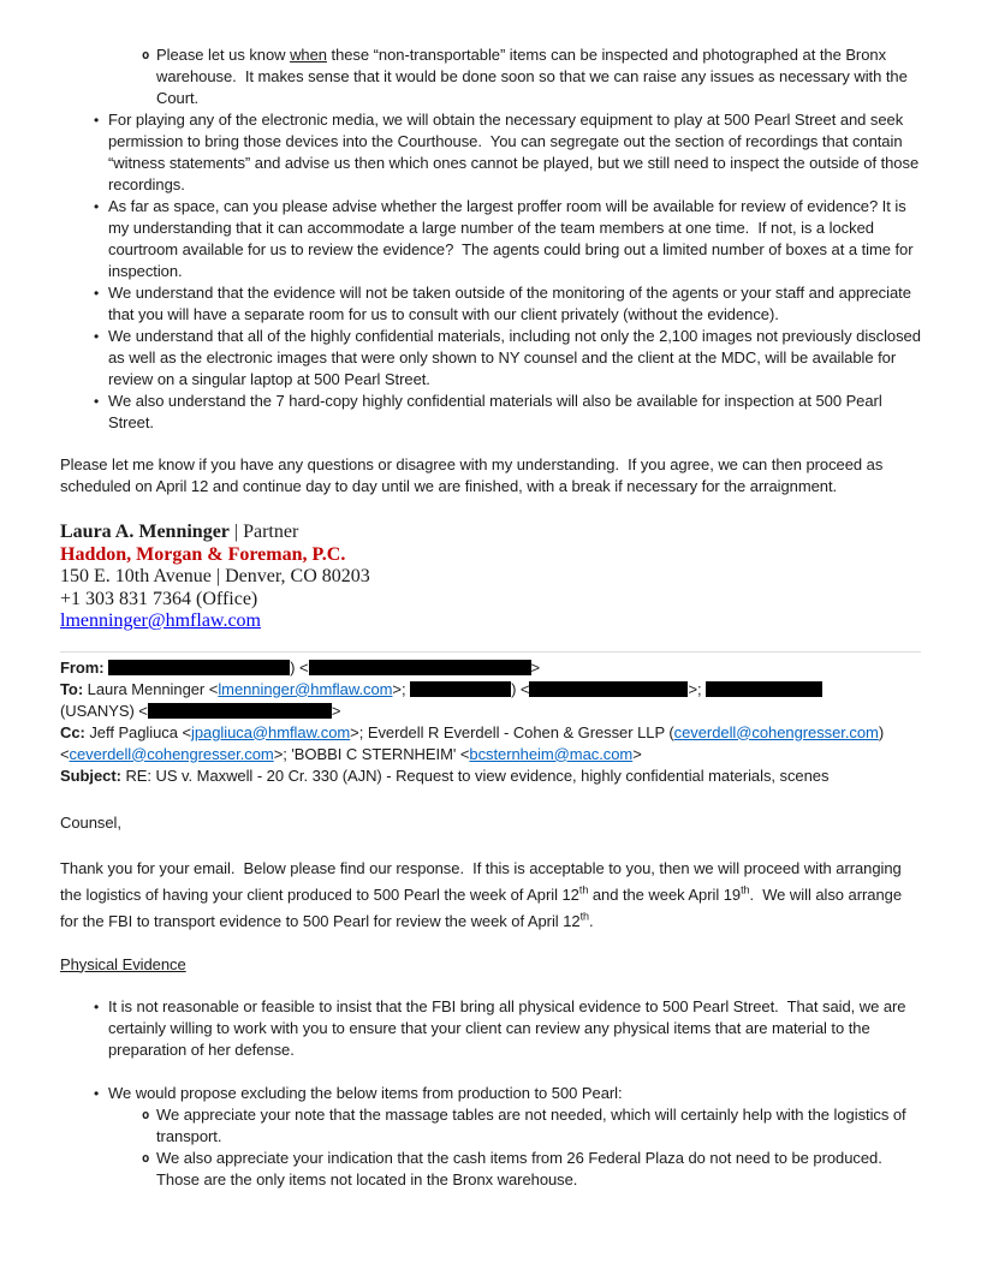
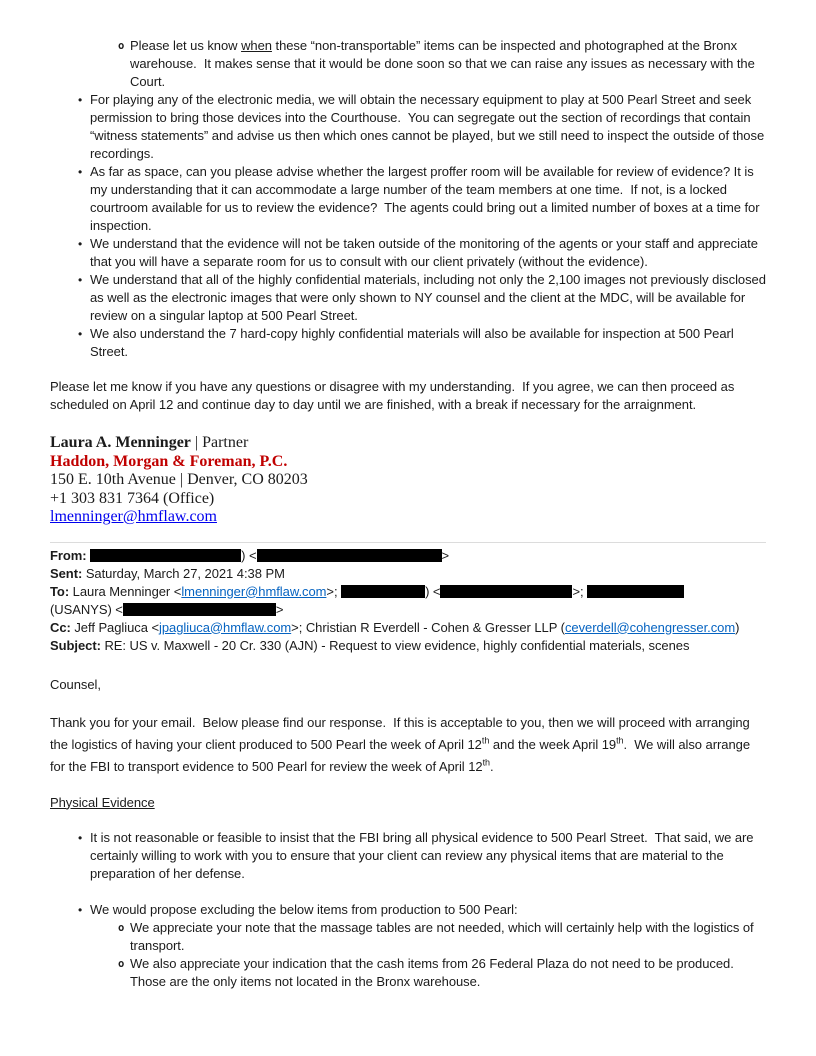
  o
  Please let us know when these “non-transportable” items can be inspected and photographed at the Bronx warehouse. It makes sense that it would be done soon so that we can raise any issues as necessary with the Court.
  •
  For playing any of the electronic media, we will obtain the necessary equipment to play at 500 Pearl Street and seek permission to bring those devices into the Courthouse. You can segregate out the section of recordings that contain “witness statements” and advise us then which ones cannot be played, but we still need to inspect the outside of those recordings.
  •
  As far as space, can you please advise whether the largest proffer room will be available for review of evidence? It is my understanding that it can accommodate a large number of the team members at one time. If not, is a locked courtroom available for us to review the evidence? The agents could bring out a limited number of boxes at a time for inspection.
  •
  We understand that the evidence will not be taken outside of the monitoring of the agents or your staff and appreciate that you will have a separate room for us to consult with our client privately (without the evidence).
  •
  We understand that all of the highly confidential materials, including not only the 2,100 images not previously disclosed as well as the electronic images that were only shown to NY counsel and the client at the MDC, will be available for review on a singular laptop at 500 Pearl Street.
  •
  We also understand the 7 hard-copy highly confidential materials will also be available for inspection at 500 Pearl Street.
  Please let me know if you have any questions or disagree with my understanding. If you agree, we can then proceed as scheduled on April 12 and continue day to day until we are finished, with a break if necessary for the arraignment.
  Laura A. Menninger | Partner
  Haddon, Morgan & Foreman, P.C.
  150 E. 10th Avenue | Denver, CO 80203
  +1 303 831 7364 (Office)
  lmenninger@hmflaw.com
  From: ) < >
+ Sent: Saturday, March 27, 2021 4:38 PM
  To: Laura Menninger <lmenninger@hmflaw.com>; ) < >;
  (USANYS) < >
- Cc: Jeff Pagliuca <jpagliuca@hmflaw.com>; Everdell R Everdell - Cohen & Gresser LLP (ceverdell@cohengresser.com)
+ Cc: Jeff Pagliuca <jpagliuca@hmflaw.com>; Christian R Everdell - Cohen & Gresser LLP (ceverdell@cohengresser.com)
- <ceverdell@cohengresser.com>; 'BOBBI C STERNHEIM' <bcsternheim@mac.com>
  Subject: RE: US v. Maxwell - 20 Cr. 330 (AJN) - Request to view evidence, highly confidential materials, scenes
  Counsel,
  Thank you for your email. Below please find our response. If this is acceptable to you, then we will proceed with arranging the logistics of having your client produced to 500 Pearl the week of April 12th and the week April 19th. We will also arrange for the FBI to transport evidence to 500 Pearl for review the week of April 12th.
  Physical Evidence
  •
  It is not reasonable or feasible to insist that the FBI bring all physical evidence to 500 Pearl Street. That said, we are certainly willing to work with you to ensure that your client can review any physical items that are material to the preparation of her defense.
  •
  We would propose excluding the below items from production to 500 Pearl:
  o
  We appreciate your note that the massage tables are not needed, which will certainly help with the logistics of transport.
  o
  We also appreciate your indication that the cash items from 26 Federal Plaza do not need to be produced. Those are the only items not located in the Bronx warehouse.
